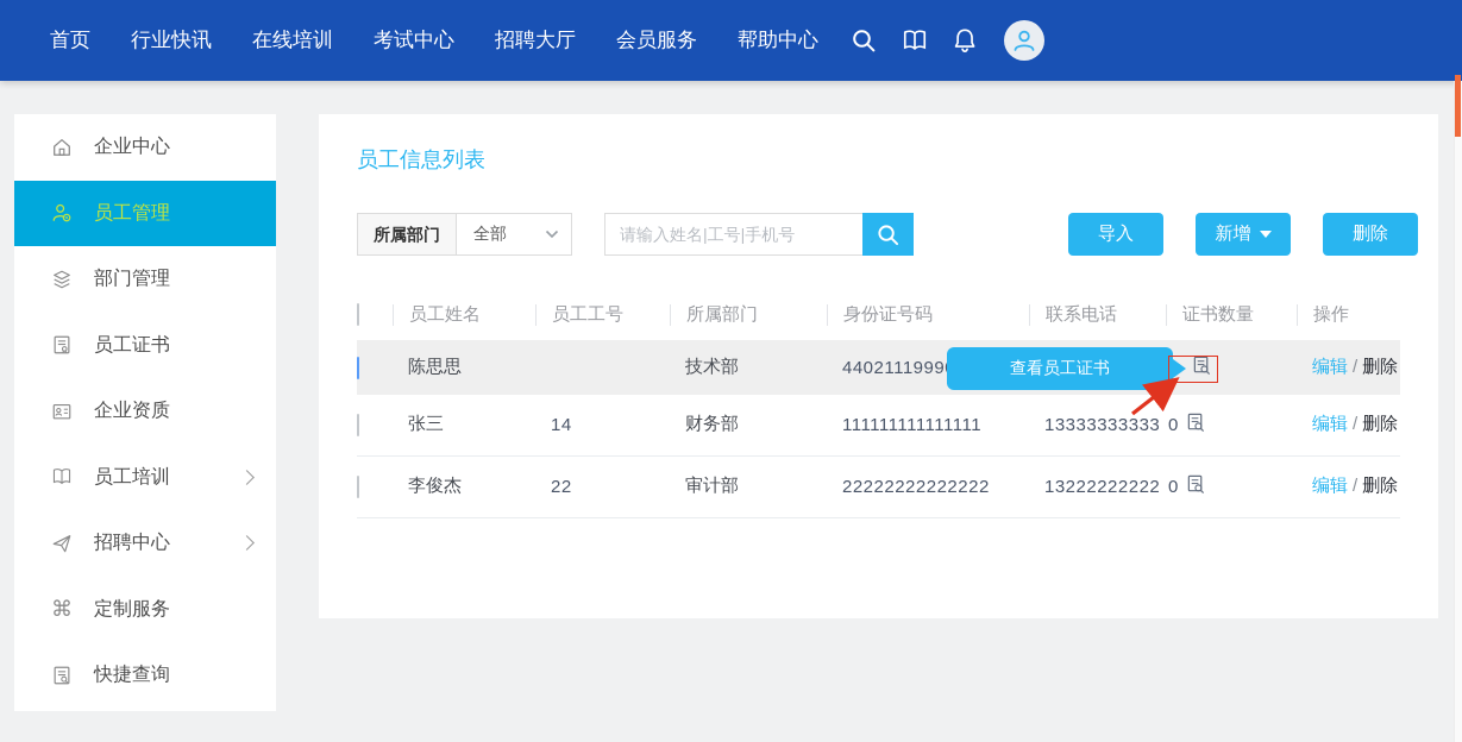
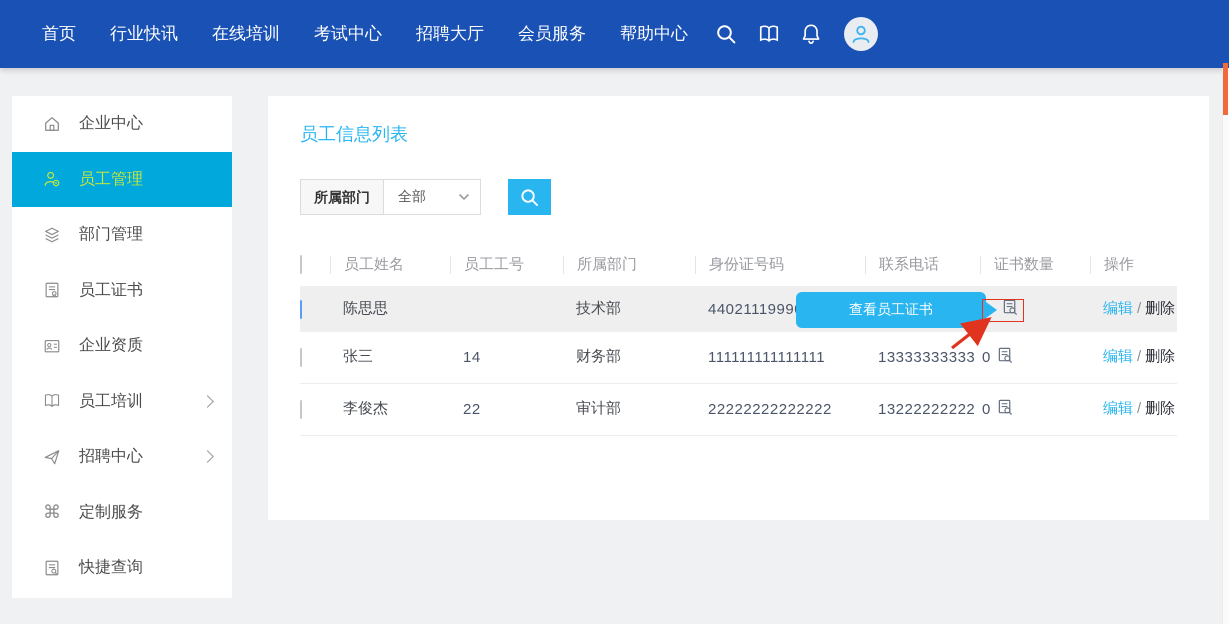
  首页
  行业快讯
  在线培训
  考试中心
  招聘大厅
  会员服务
  帮助中心
  企业中心
  员工管理
  部门管理
  员工证书
  企业资质
  员工培训
  招聘中心
  ⌘
  定制服务
  快捷查询
  员工信息列表
  所属部门
  全部
- 请输入姓名|工号|手机号
- 导入
- 新增
- 删除
  员工姓名
  员工工号
  所属部门
  身份证号码
  联系电话
  证书数量
  操作
  陈思思
  技术部
  4402111999
  编辑 / 删除
  张三
  14
  财务部
  111111111111111
  13333333333
  0
  编辑 / 删除
  李俊杰
  22
  审计部
  22222222222222
  13222222222
  0
  编辑 / 删除
  查看员工证书
